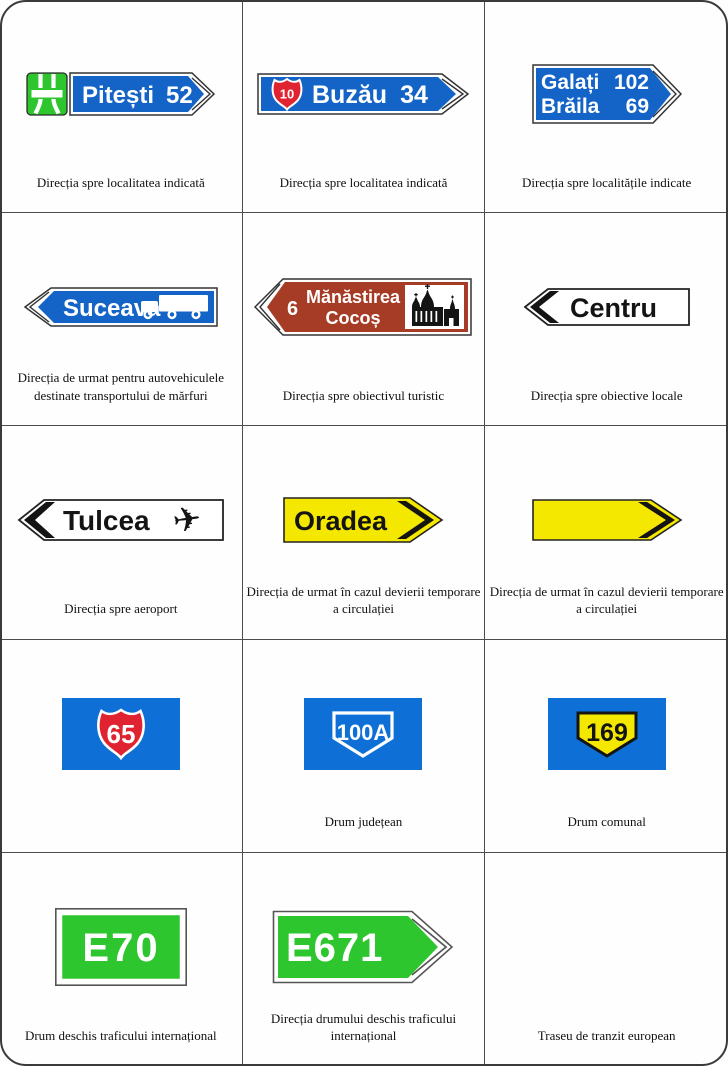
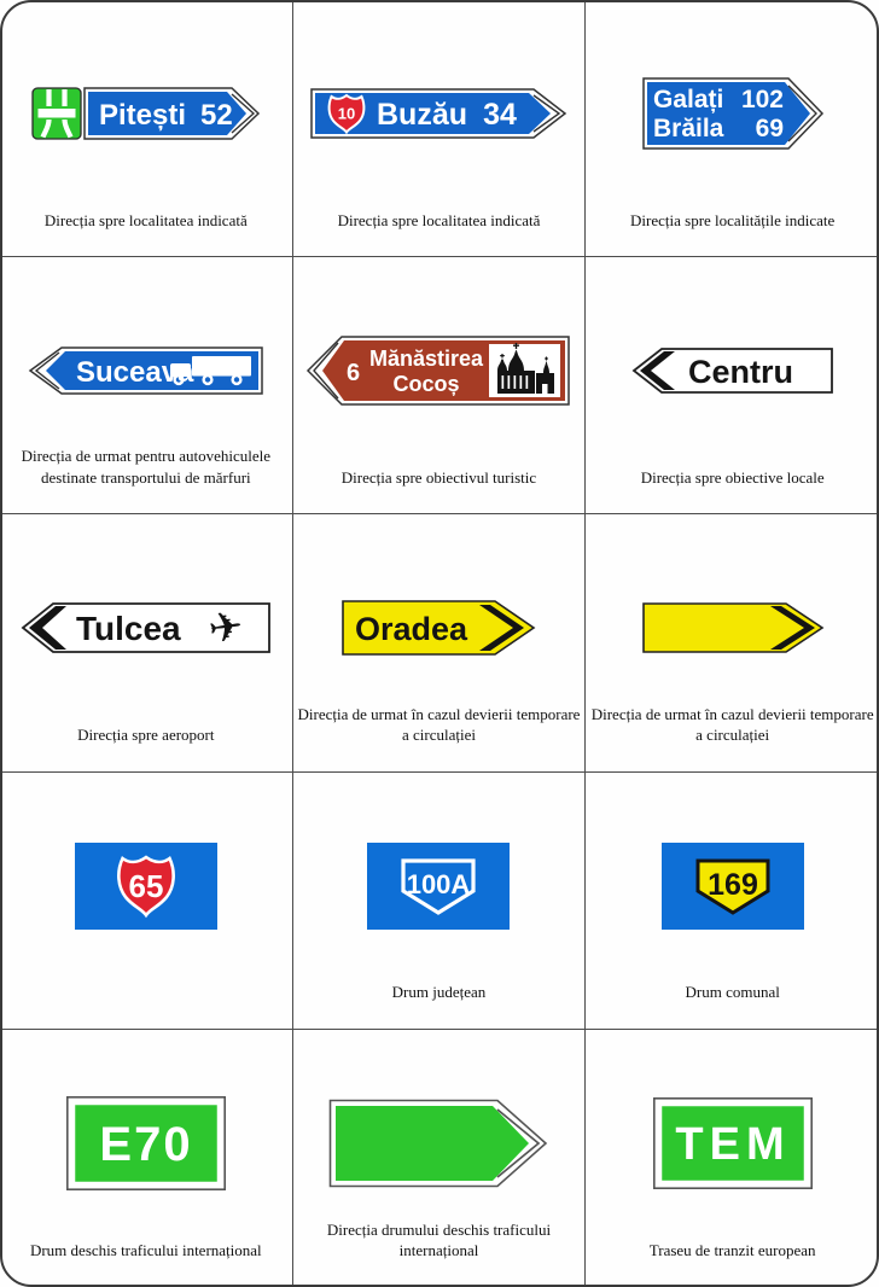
  Pitești
  52
  Direcția spre localitatea indicată
  10
  Buzău
  34
  Direcția spre localitatea indicată
  Galați
  102
  Brăila
  69
  Direcția spre localitățile indicate
  Suceav
  Direcția de urmat pentru autovehiculele destinate transportului de mărfuri
  6
  Mănăstirea
  Cocoș
  Direcția spre obiectivul turistic
  Centru
  Direcția spre obiective locale
  Tulcea
  Direcția spre aeroport
  Oradea
  Direcția de urmat în cazul devierii temporare a circulației
  Direcția de urmat în cazul devierii temporare a circulației
  65
  100A
  Drum județean
  169
  Drum comunal
  E70
  Drum deschis traficului internațional
- E671
  Direcția drumului deschis traficului internațional
+ TEM
  Traseu de tranzit european
